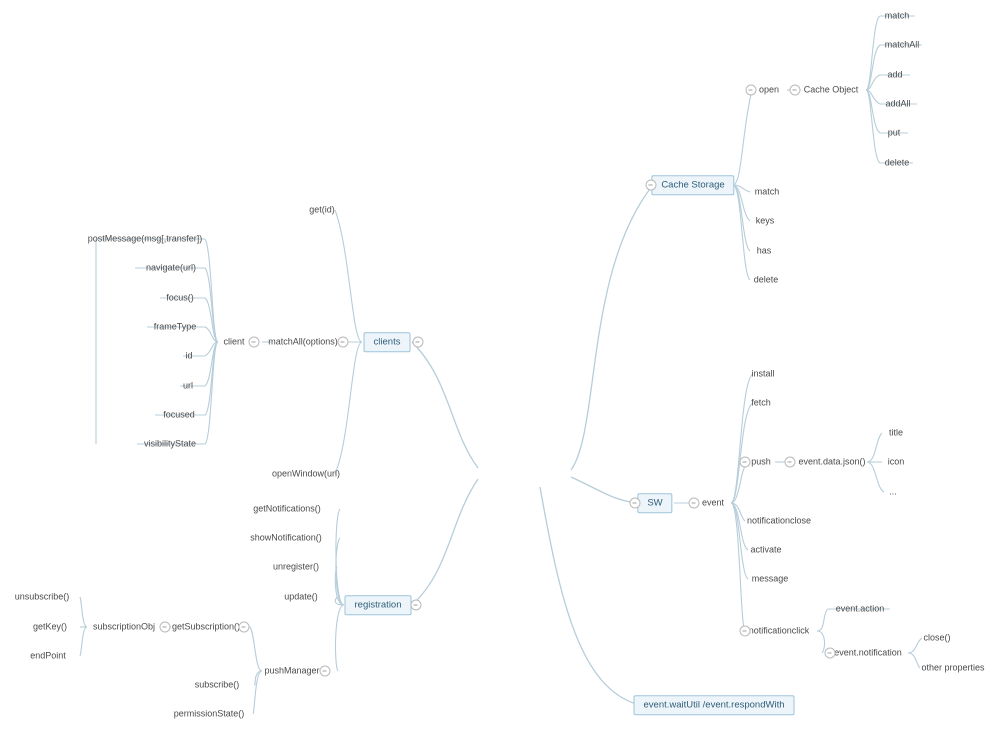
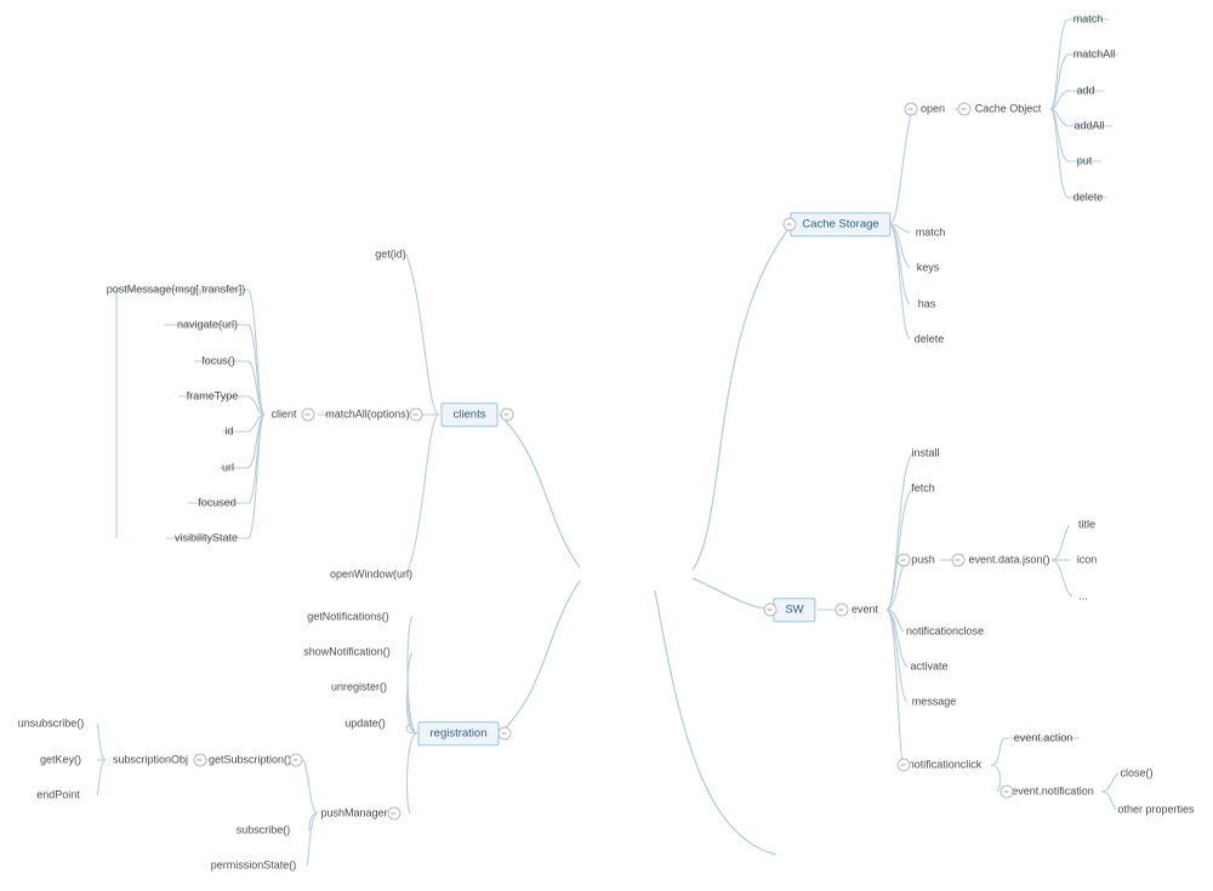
  Cache Storage
  open
  Cache Object
  match
  matchAll
  add
  addAll
  put
  delete
  match
  keys
  has
  delete
  clients
  get(id)
  matchAll(options)
  client
  postMessage(msg[,transfer])
  navigate(url)
  focus()
  frameType
  id
  url
  focused
  visibilityState
  openWindow(url)
  SW
  event
  install
  fetch
  push
  event.data.json()
  title
  icon
  ...
  notificationclose
  activate
  message
  notificationclick
  event.action
  event.notification
  close()
  other properties
  registration
  getNotifications()
  showNotification()
  unregister()
  update()
  pushManager
  getSubscription(
  subscriptionObj
  unsubscribe()
  getKey()
  endPoint
  subscribe()
  permissionState()
- event.waitUtil /event.respondWith
